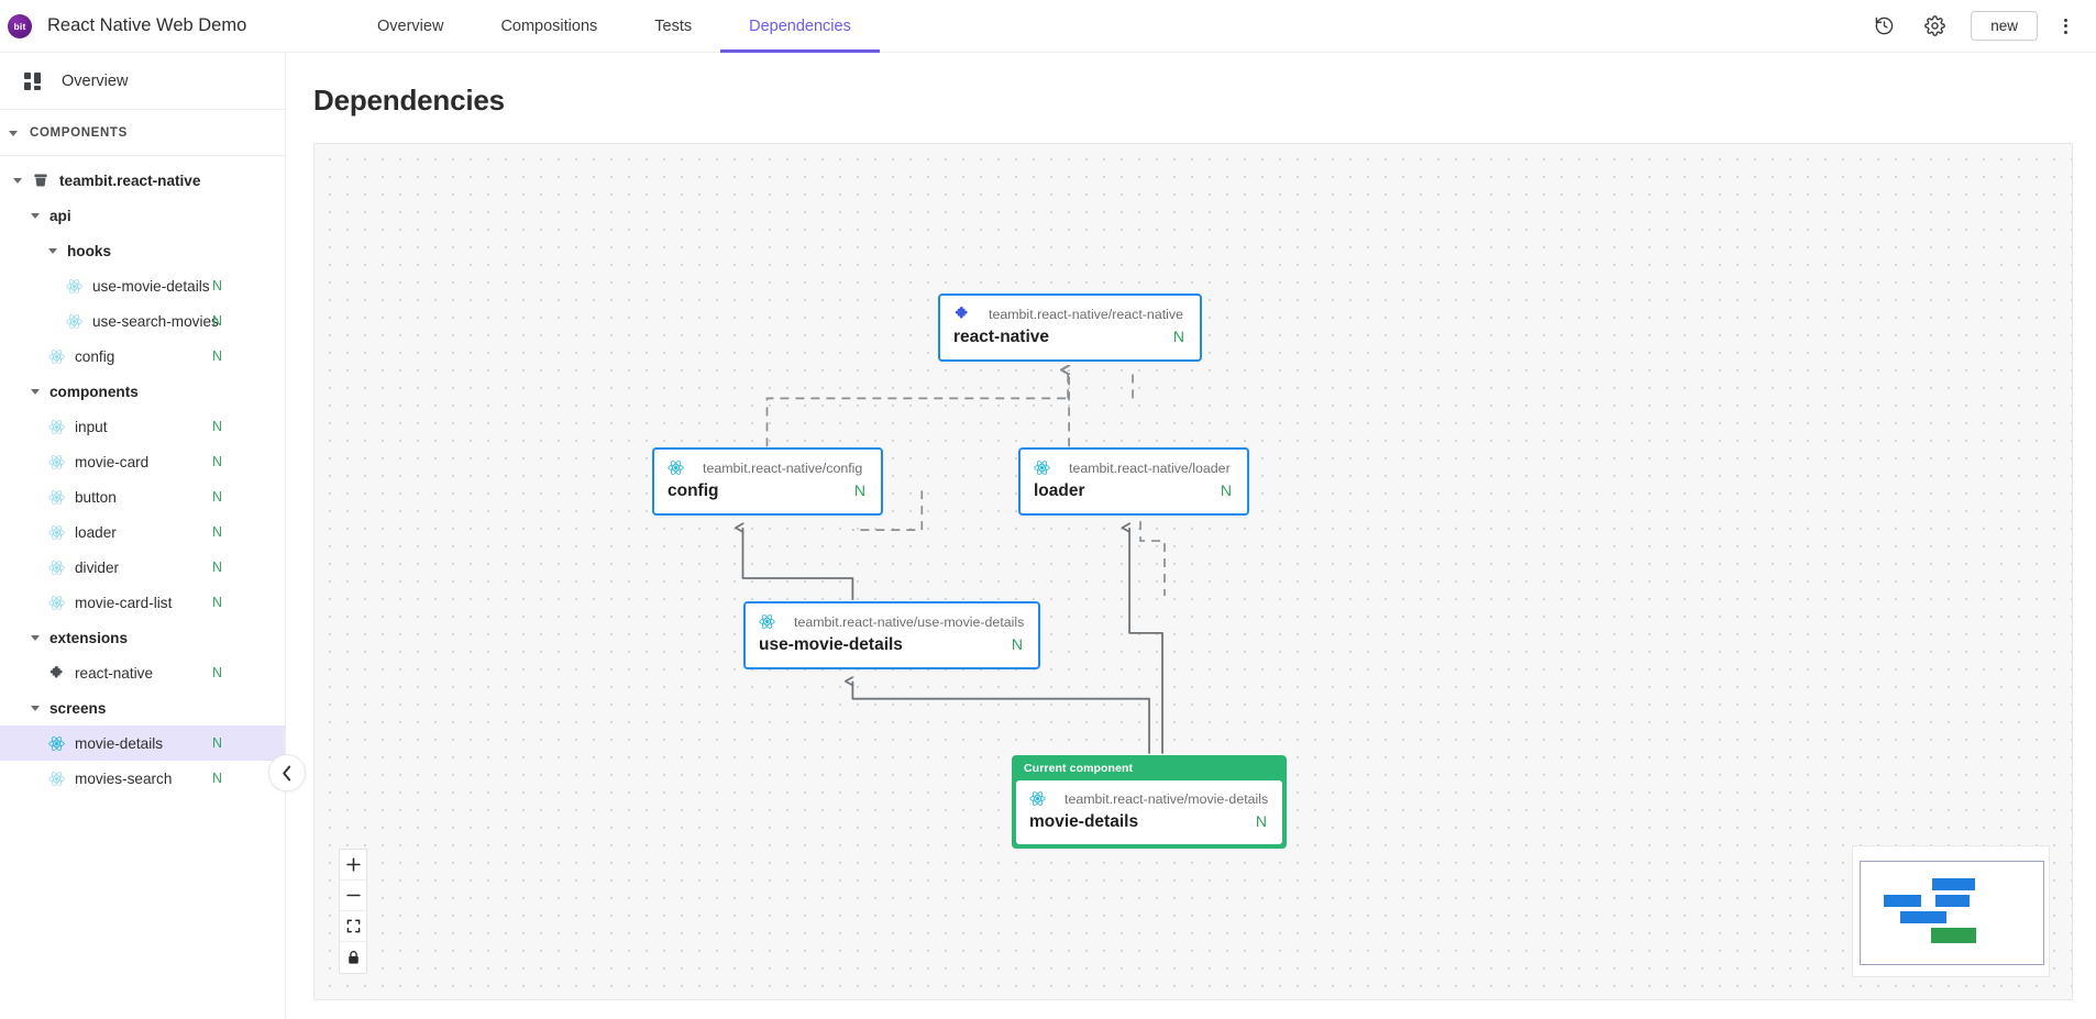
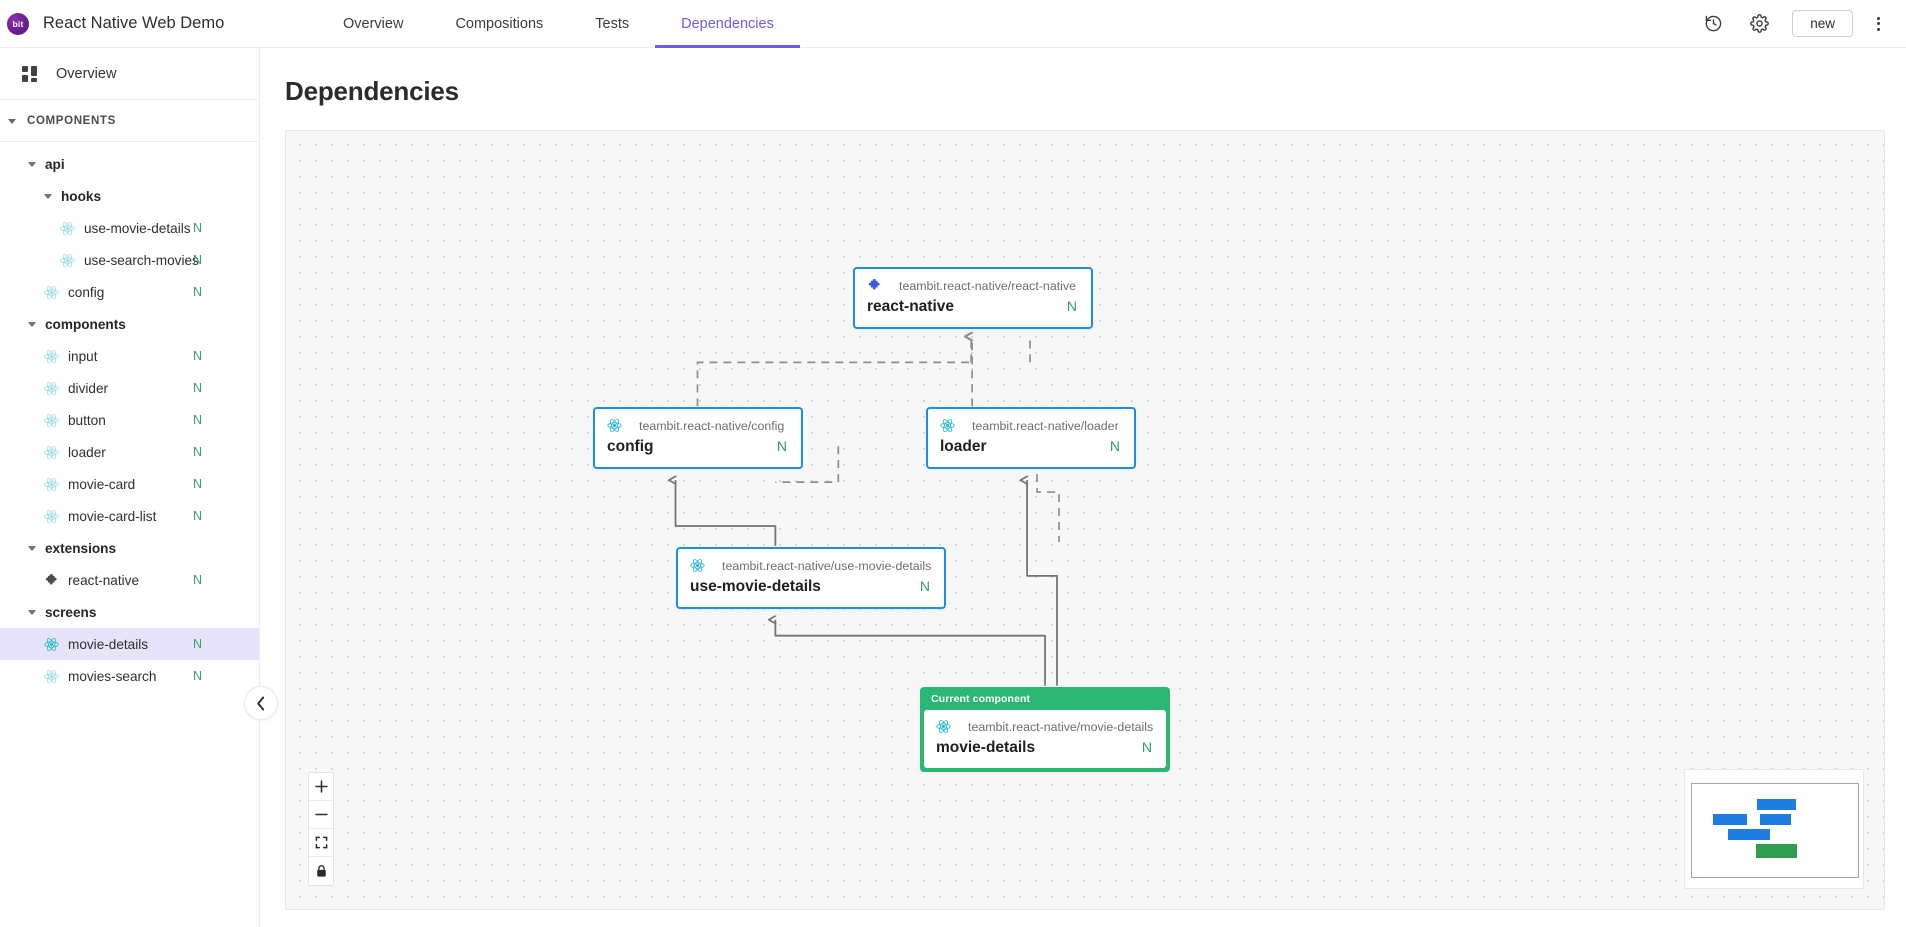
  bit
  React Native Web Demo
  Overview
  Compositions
  Tests
  Dependencies
  new
  Overview
  COMPONENTS
- teambit.react-native
  api
  hooks
  use-movie-details
  N
  use-search-movies
  N
  config
  N
  components
  input
  N
- movie-card
+ divider
  N
  button
  N
  loader
  N
- divider
+ movie-card
  N
  movie-card-list
  N
  extensions
  react-native
  N
  screens
  movie-details
  N
  movies-search
  N
  Dependencies
  teambit.react-native/react-native
  react-native
  N
  teambit.react-native/config
  config
  N
  teambit.react-native/loader
  loader
  N
  teambit.react-native/use-movie-details
  use-movie-details
  N
  Current component
  teambit.react-native/movie-details
  movie-details
  N
